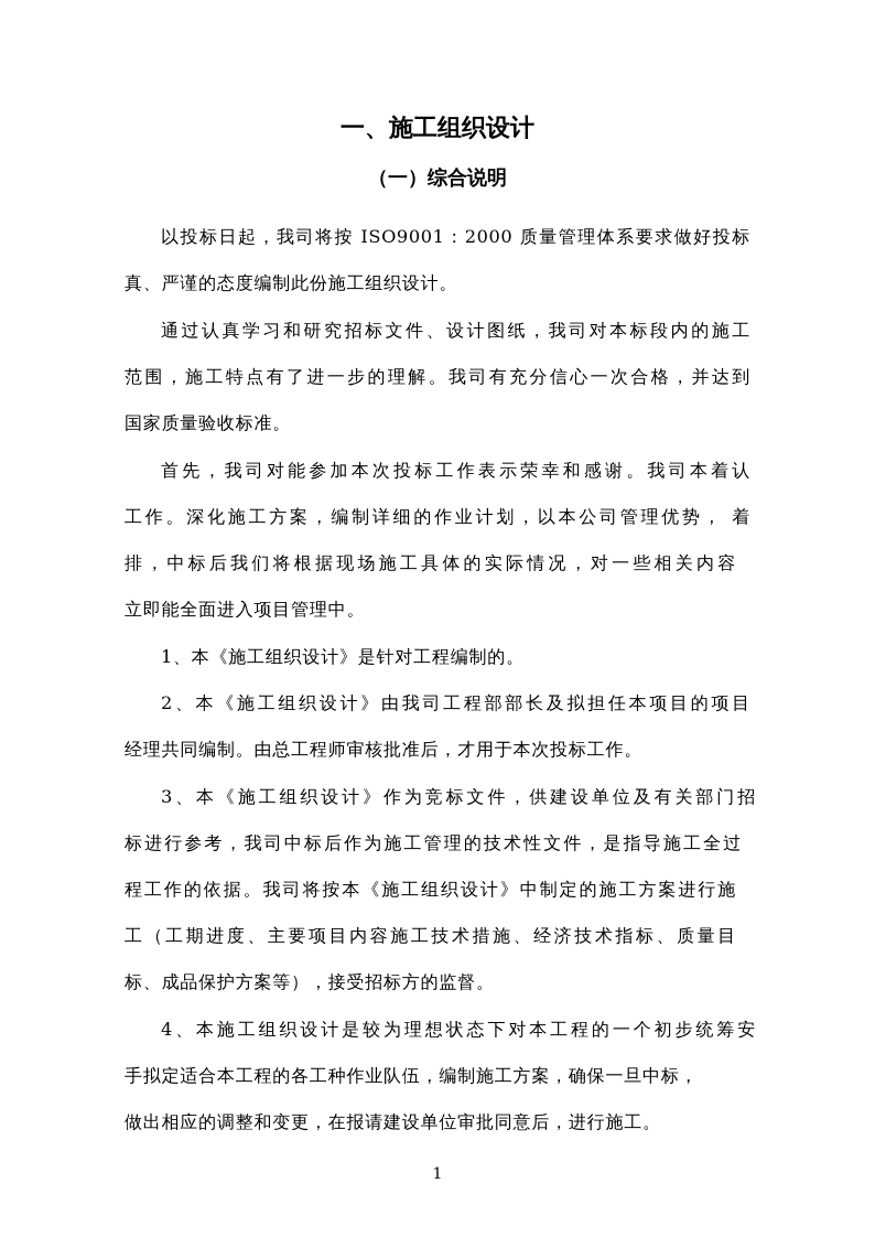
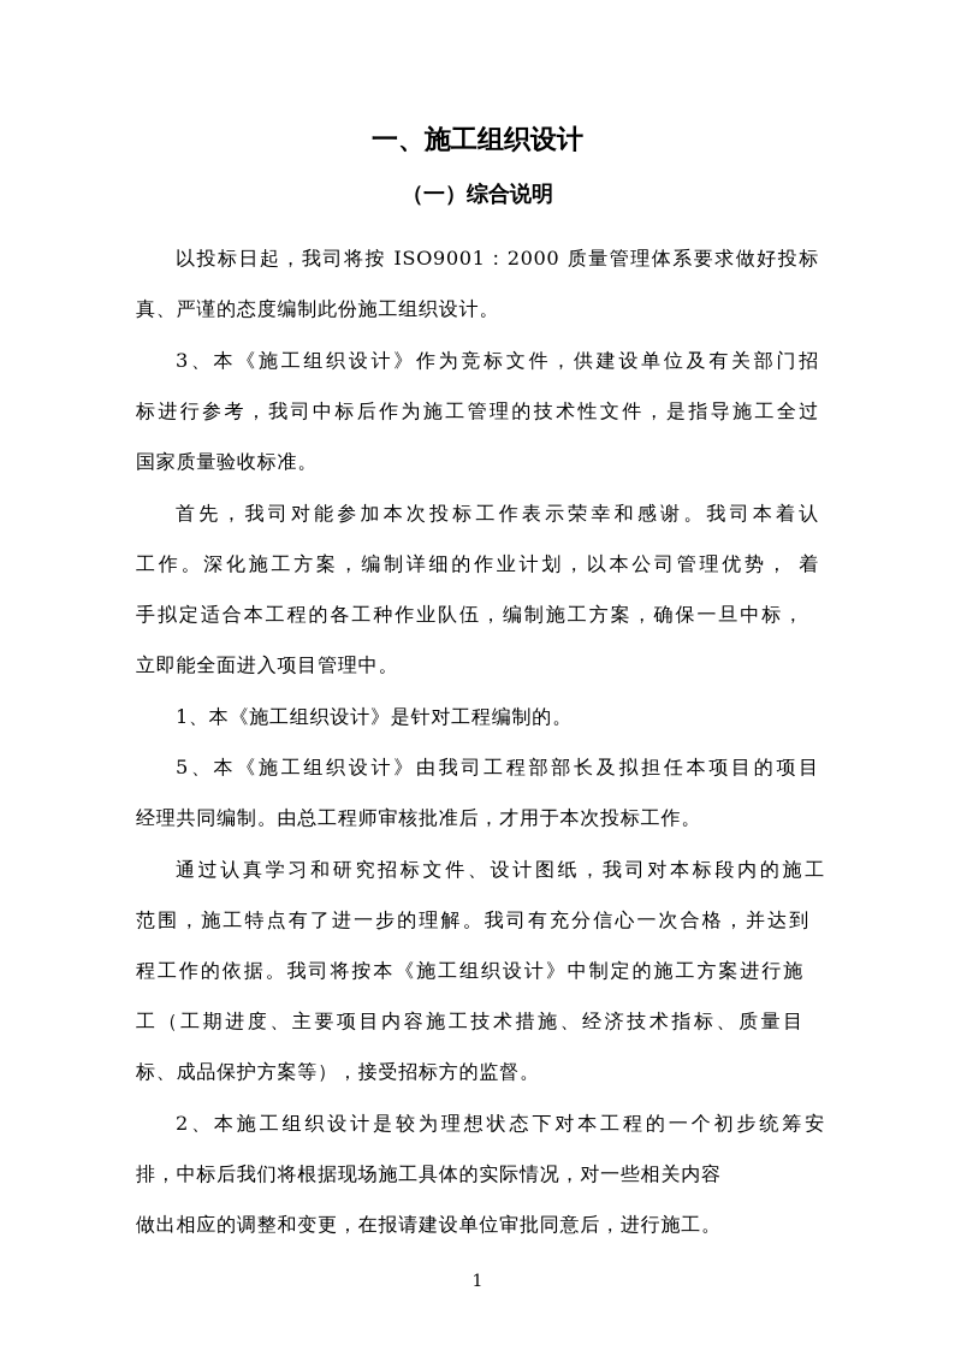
  一、施工组织设计
  （一）综合说明
  以投标日起，我司将按 ISO9001：2000 质量管理体系要求做好投标
  真、严谨的态度编制此份施工组织设计。
- 通过认真学习和研究招标文件、设计图纸，我司对本标段内的施工
+ 3、本《施工组织设计》作为竞标文件，供建设单位及有关部门招
- 范围，施工特点有了进一步的理解。我司有充分信心一次合格，并达到
+ 标进行参考，我司中标后作为施工管理的技术性文件，是指导施工全过
  国家质量验收标准。
  首先，我司对能参加本次投标工作表示荣幸和感谢。我司本着认
  工作。深化施工方案，编制详细的作业计划，以本公司管理优势， 着
- 排，中标后我们将根据现场施工具体的实际情况，对一些相关内容
+ 手拟定适合本工程的各工种作业队伍，编制施工方案，确保一旦中标，
  立即能全面进入项目管理中。
  1、本《施工组织设计》是针对工程编制的。
- 2、本《施工组织设计》由我司工程部部长及拟担任本项目的项目
+ 5、本《施工组织设计》由我司工程部部长及拟担任本项目的项目
  经理共同编制。由总工程师审核批准后，才用于本次投标工作。
- 3、本《施工组织设计》作为竞标文件，供建设单位及有关部门招
+ 通过认真学习和研究招标文件、设计图纸，我司对本标段内的施工
- 标进行参考，我司中标后作为施工管理的技术性文件，是指导施工全过
+ 范围，施工特点有了进一步的理解。我司有充分信心一次合格，并达到
  程工作的依据。我司将按本《施工组织设计》中制定的施工方案进行施
  工（工期进度、主要项目内容施工技术措施、经济技术指标、质量目
  标、成品保护方案等），接受招标方的监督。
- 4、本施工组织设计是较为理想状态下对本工程的一个初步统筹安
+ 2、本施工组织设计是较为理想状态下对本工程的一个初步统筹安
- 手拟定适合本工程的各工种作业队伍，编制施工方案，确保一旦中标，
+ 排，中标后我们将根据现场施工具体的实际情况，对一些相关内容
  做出相应的调整和变更，在报请建设单位审批同意后，进行施工。
  1
